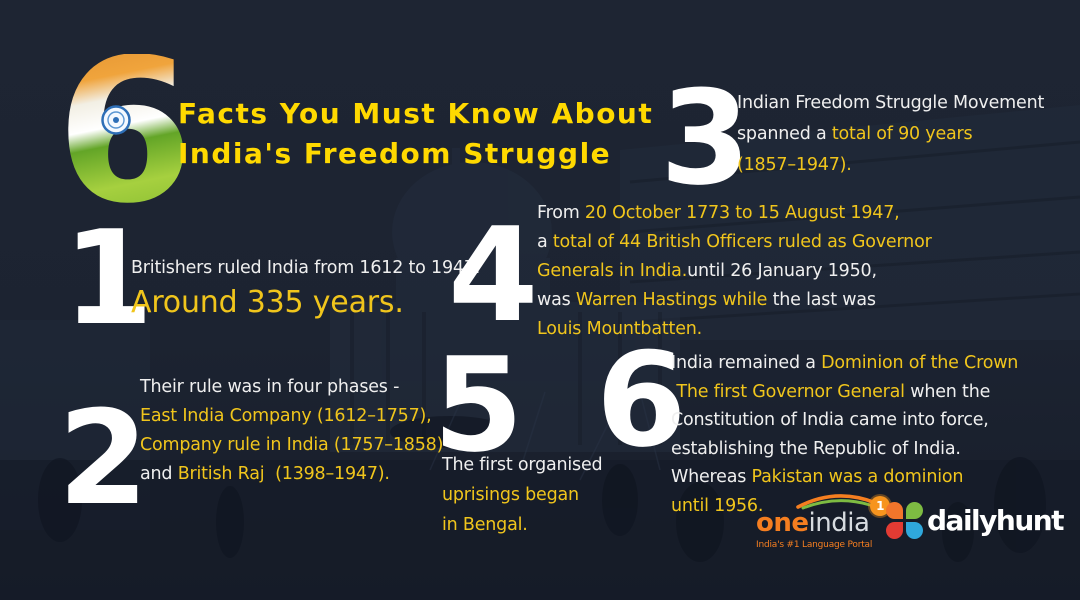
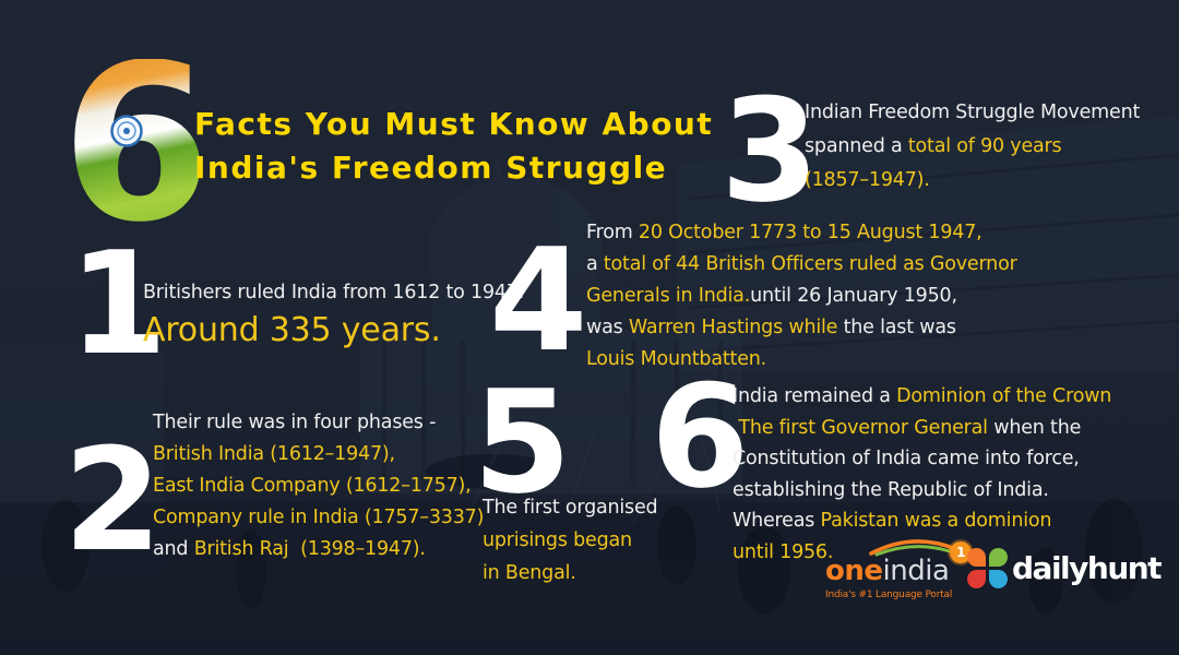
  Facts You Must Know About
  India's Freedom Struggle
  1
  Britishers ruled India from 1612 to 1947.
  Around 335 years.
  2
  Their rule was in four phases -
+ British India (1612–1947),
  East India Company (1612–1757),
- Company rule in India (1757–1858)
+ Company rule in India (1757–3337)
  and British Raj (1398–1947).
  3
  Indian Freedom Struggle Movement
  spanned a total of 90 years
  (1857–1947).
  4
  From 20 October 1773 to 15 August 1947,
  a total of 44 British Officers ruled as Governor
  Generals in India.until 26 January 1950,
  was Warren Hastings while the last was
  Louis Mountbatten.
  5
  The first organised
  uprisings began
  in Bengal.
  6
  India remained a Dominion of the Crown
  The first Governor General when the
  Constitution of India came into force,
  establishing the Republic of India.
  Whereas Pakistan was a dominion
  until 1956.
  oneindia
  1
  India's #1 Language Portal
  dailyhunt
